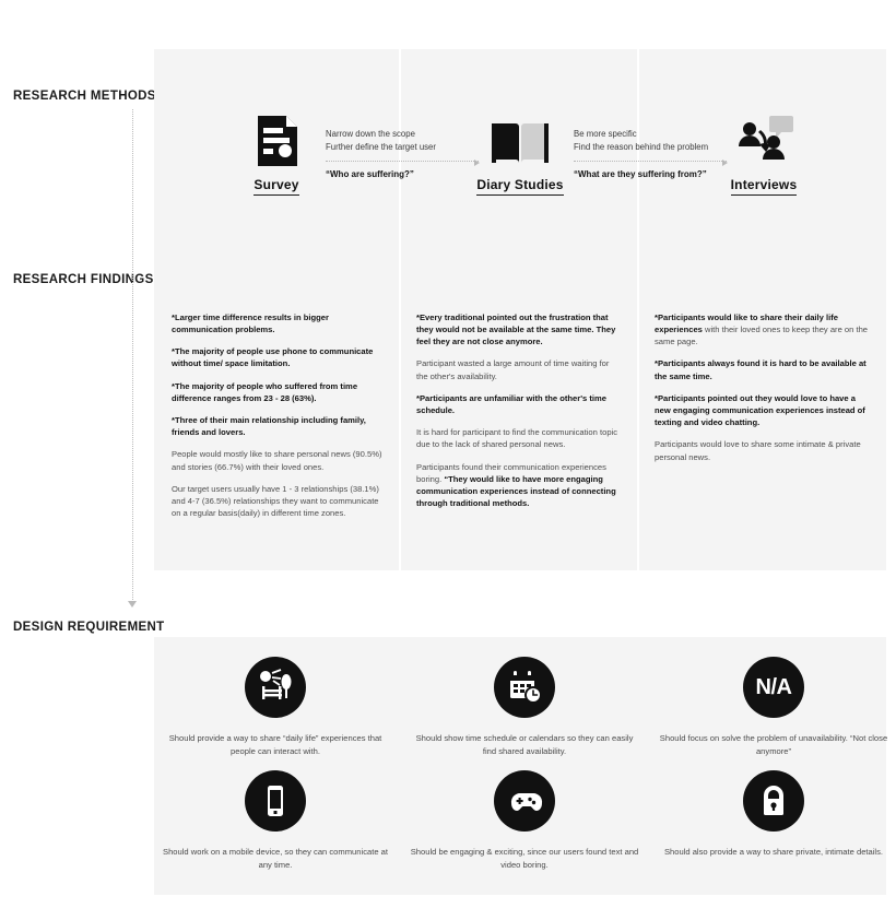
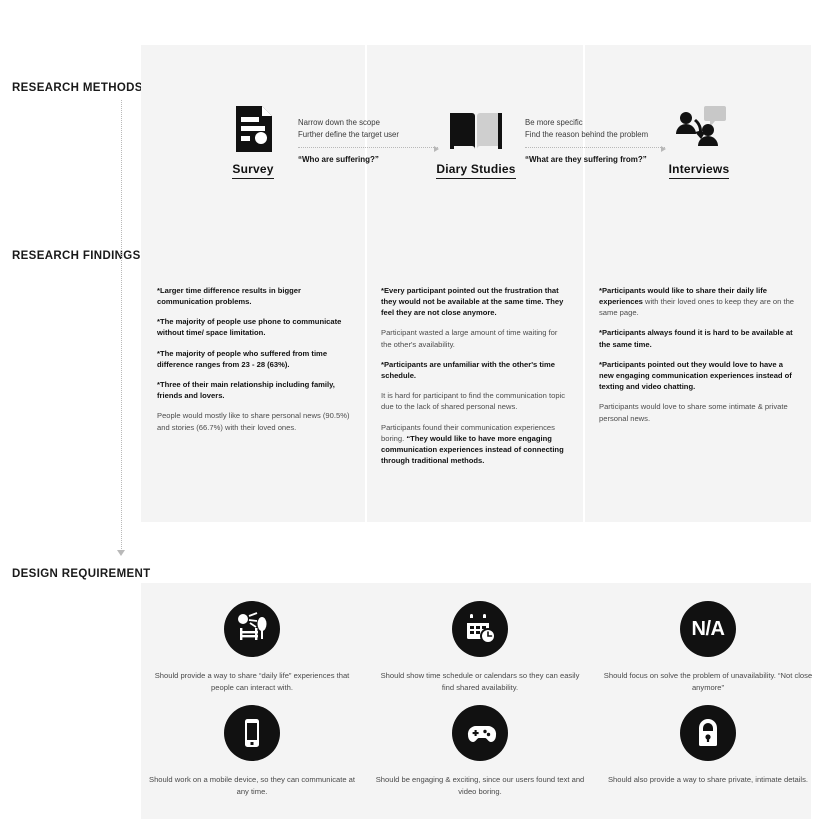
  RESEARCH METHODS
  RESEARCH FINDINGS
  DESIGN REQUIREMENT
  Survey
  Diary Studies
  Interviews
  Narrow down the scope
  Further define the target user
  “Who are suffering?”
  Be more specific
  Find the reason behind the problem
  “What are they suffering from?”
  *Larger time difference results in bigger communication problems.
  *The majority of people use phone to communicate without time/ space limitation.
  *The majority of people who suffered from time difference ranges from 23 - 28 (63%).
  *Three of their main relationship including family, friends and lovers.
  People would mostly like to share personal news (90.5%) and stories (66.7%) with their loved ones.
- Our target users usually have 1 - 3 relationships (38.1%) and 4-7 (36.5%) relationships they want to communicate on a regular basis(daily) in different time zones.
- *Every traditional pointed out the frustration that they would not be available at the same time. They feel they are not close anymore.
+ *Every participant pointed out the frustration that they would not be available at the same time. They feel they are not close anymore.
  Participant wasted a large amount of time waiting for the other's availability.
  *Participants are unfamiliar with the other's time schedule.
  It is hard for participant to find the communication topic due to the lack of shared personal news.
  Participants found their communication experiences boring. “They would like to have more engaging communication experiences instead of connecting through traditional methods.
  *Participants would like to share their daily life experiences with their loved ones to keep they are on the same page.
  *Participants always found it is hard to be available at the same time.
  *Participants pointed out they would love to have a new engaging communication experiences instead of texting and video chatting.
  Participants would love to share some intimate & private personal news.
  Should provide a way to share “daily life” experiences that people can interact with.
  Should show time schedule or calendars so they can easily find shared availability.
  N/A
  Should focus on solve the problem of unavailability. “Not close anymore”
  Should work on a mobile device, so they can communicate at any time.
  Should be engaging & exciting, since our users found text and video boring.
  Should also provide a way to share private, intimate details.
